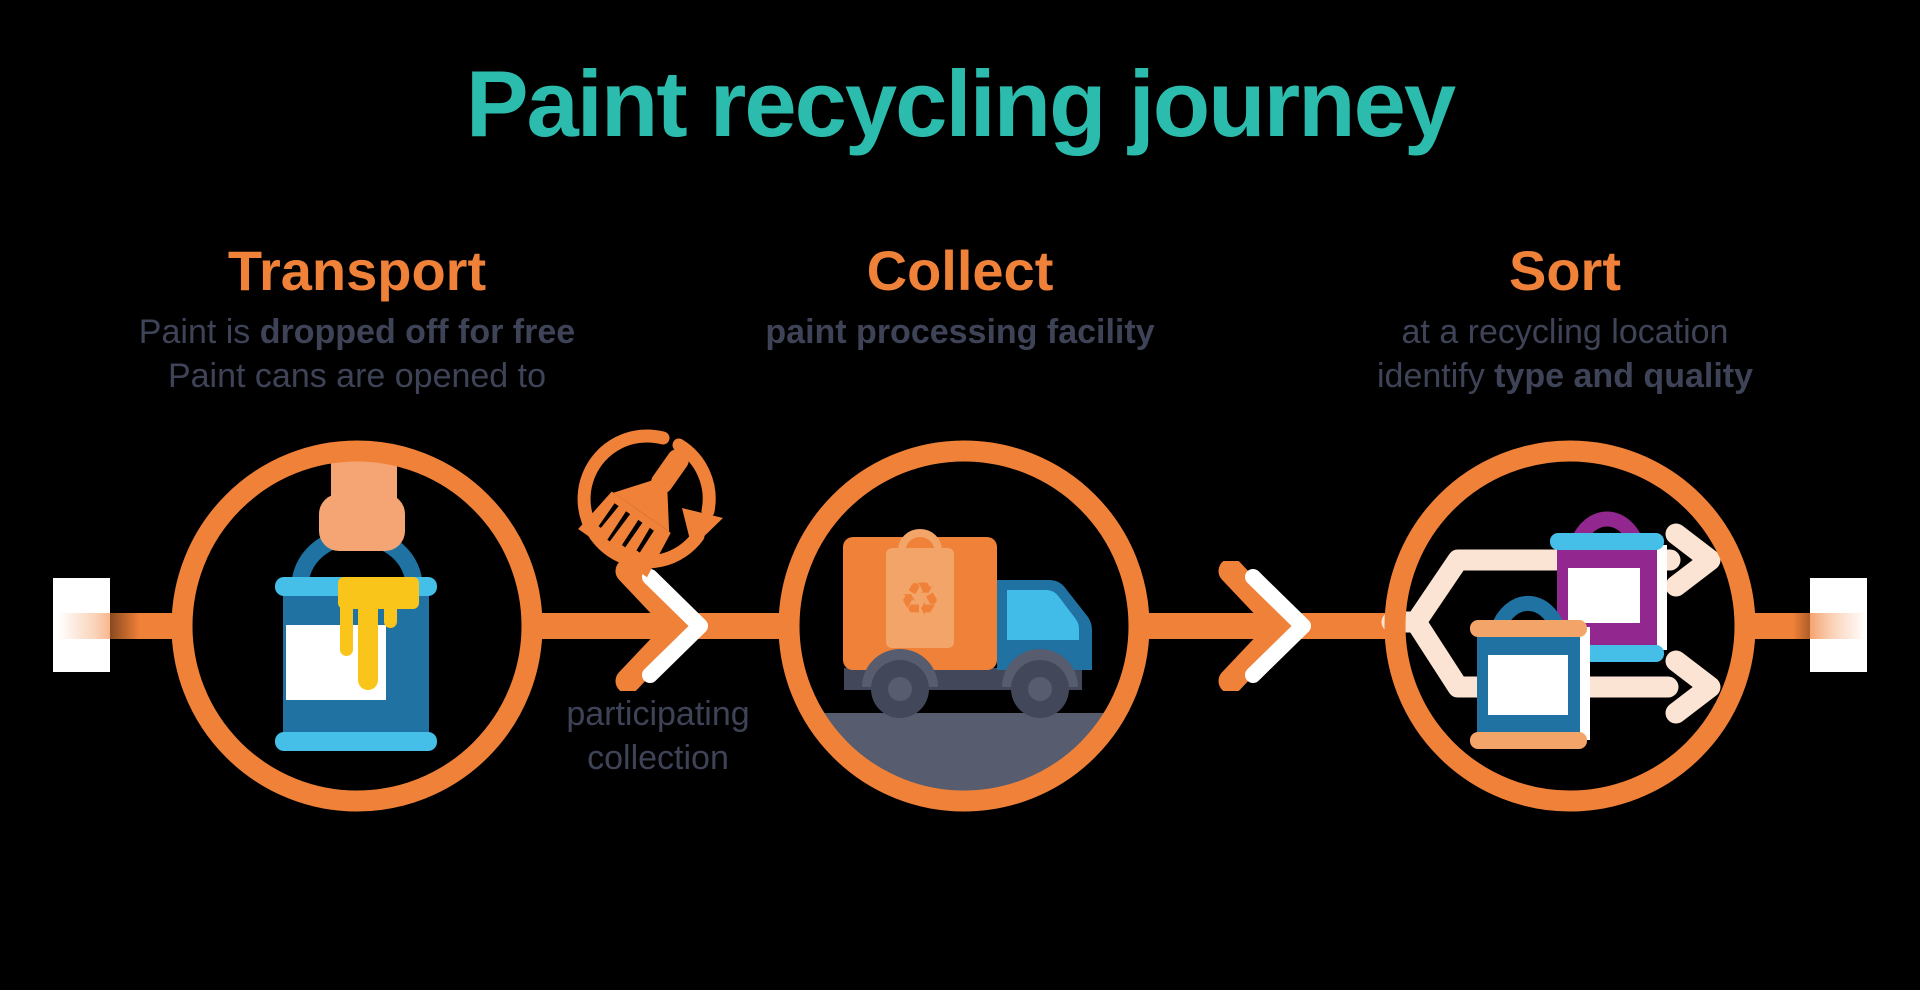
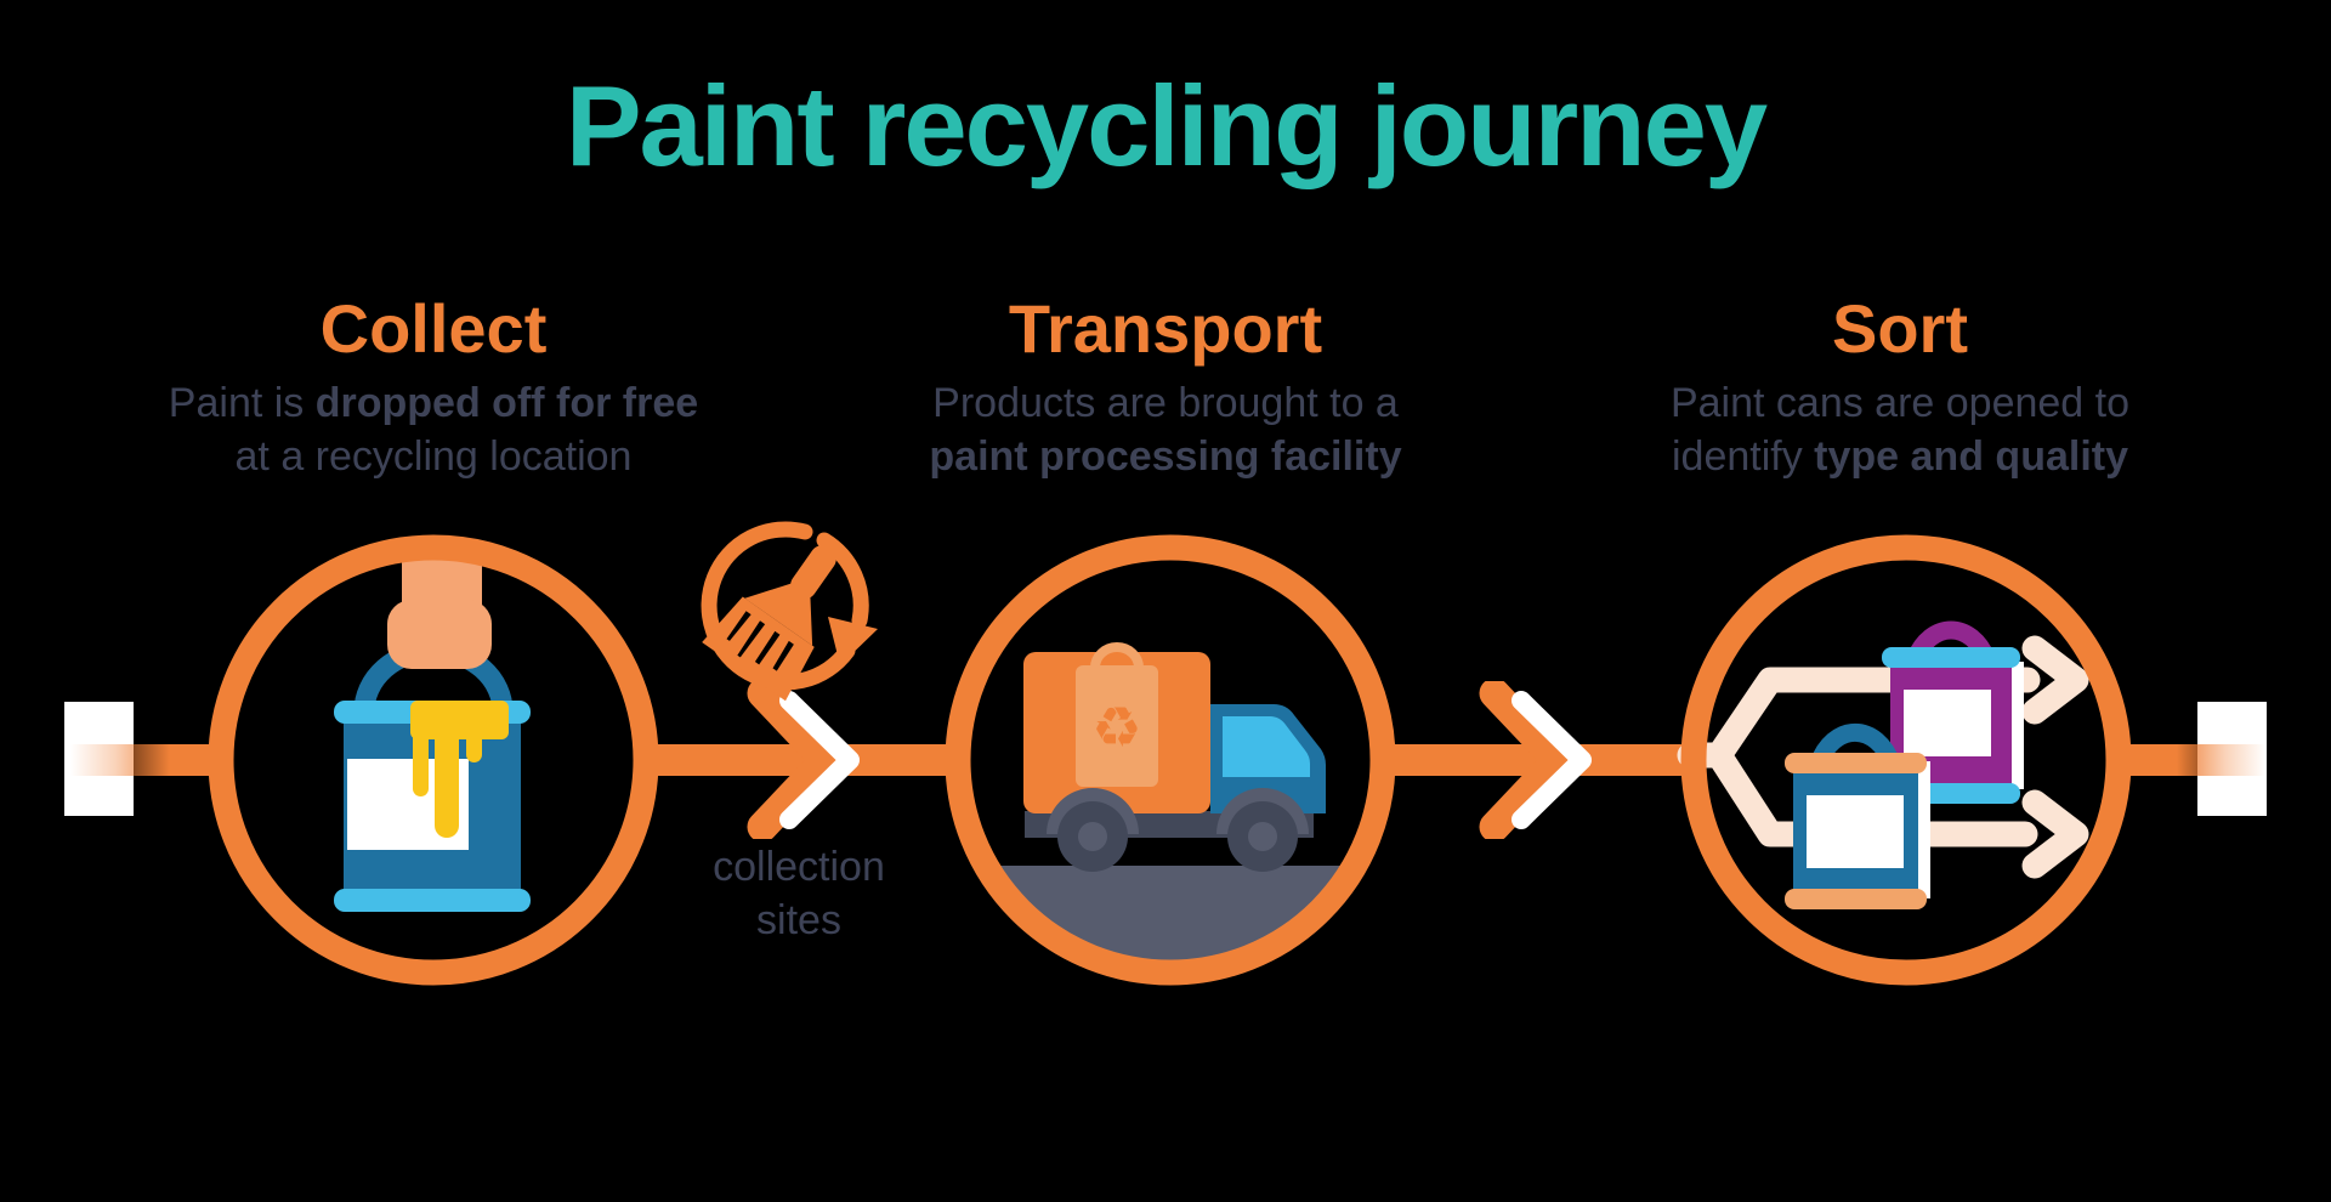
  Paint recycling journey
- Transport
+ Collect
  Paint is dropped off for free
- Paint cans are opened to
+ at a recycling location
- Collect
+ Transport
+ Products are brought to a
  paint processing facility
  Sort
- at a recycling location
+ Paint cans are opened to
  identify type and quality
  ♻
- participating
  collection
+ sites
